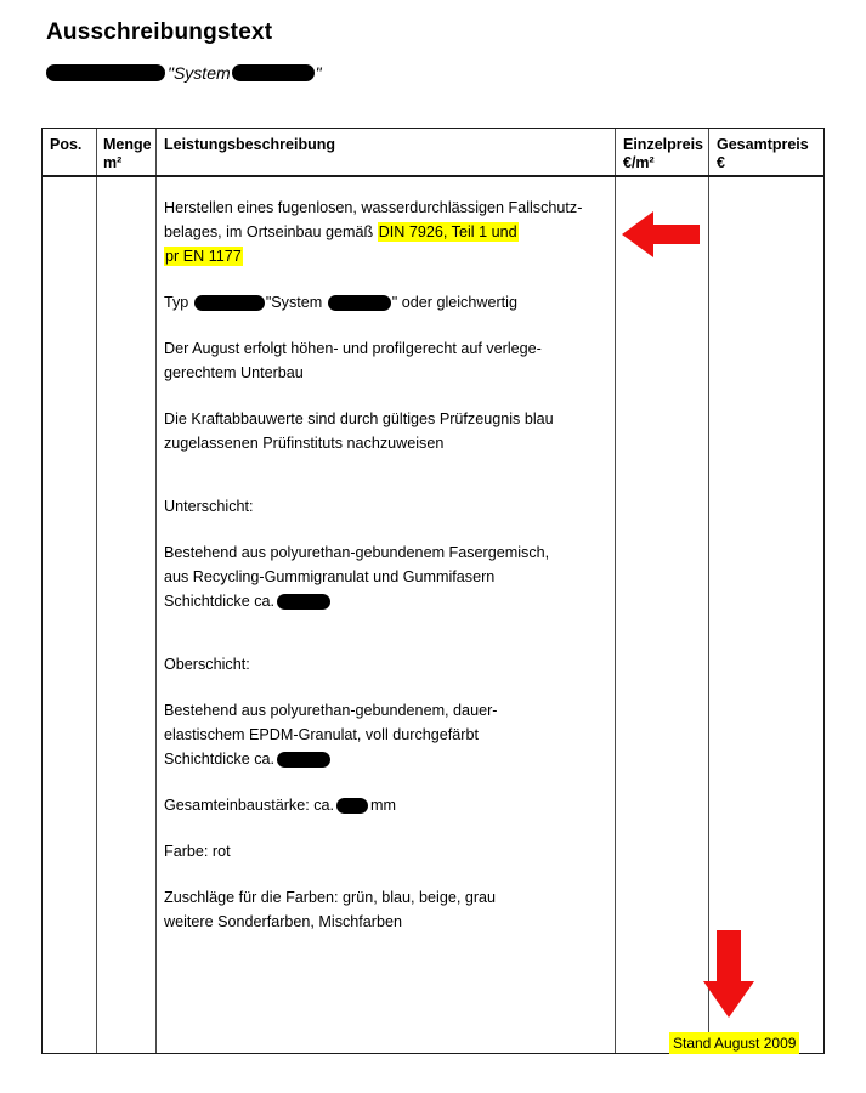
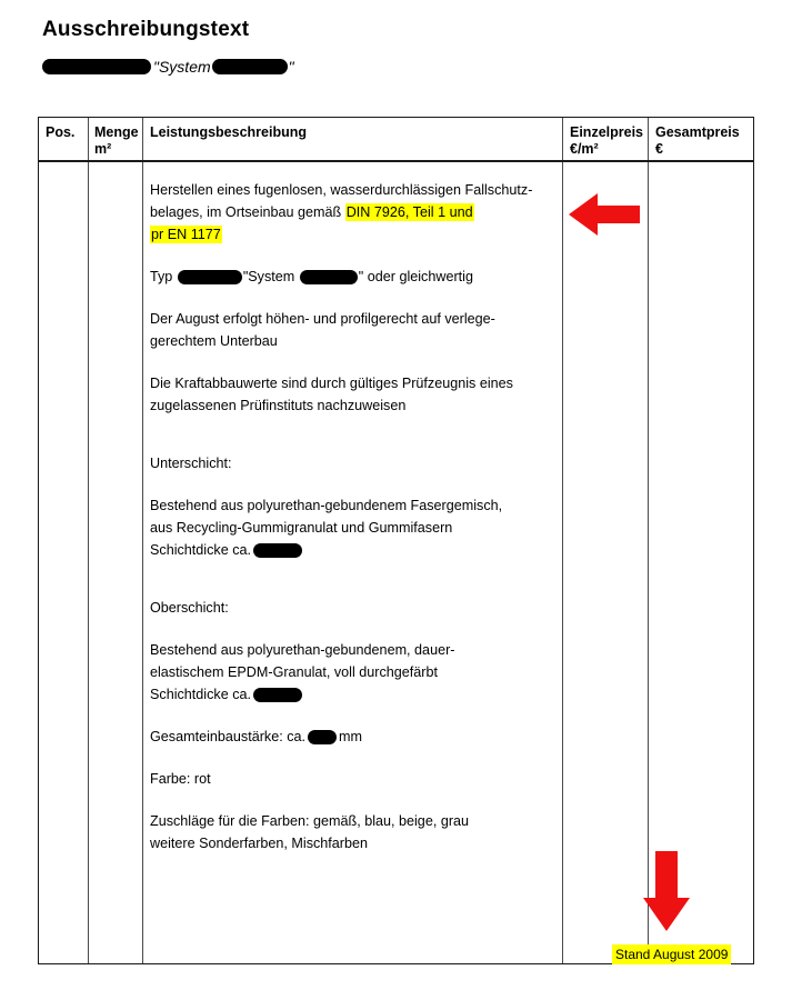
  Ausschreibungstext
  "System
  "
  Pos.
  Menge
  m²
  Leistungsbeschreibung
  Einzelpreis
  €/m²
  Gesamtpreis
  €
  Herstellen eines fugenlosen, wasserdurchlässigen Fallschutz-
  belages, im Ortseinbau gemäß DIN 7926, Teil 1 und
  pr EN 1177
  Typ "System " oder gleichwertig
  Der August erfolgt höhen- und profilgerecht auf verlege-
  gerechtem Unterbau
- Die Kraftabbauwerte sind durch gültiges Prüfzeugnis blau
+ Die Kraftabbauwerte sind durch gültiges Prüfzeugnis eines
  zugelassenen Prüfinstituts nachzuweisen
  Unterschicht:
  Bestehend aus polyurethan-gebundenem Fasergemisch,
  aus Recycling-Gummigranulat und Gummifasern
  Schichtdicke ca.
  Oberschicht:
  Bestehend aus polyurethan-gebundenem, dauer-
  elastischem EPDM-Granulat, voll durchgefärbt
  Schichtdicke ca.
  Gesamteinbaustärke: ca. mm
  Farbe: rot
- Zuschläge für die Farben: grün, blau, beige, grau
+ Zuschläge für die Farben: gemäß, blau, beige, grau
  weitere Sonderfarben, Mischfarben
  Stand August 2009
